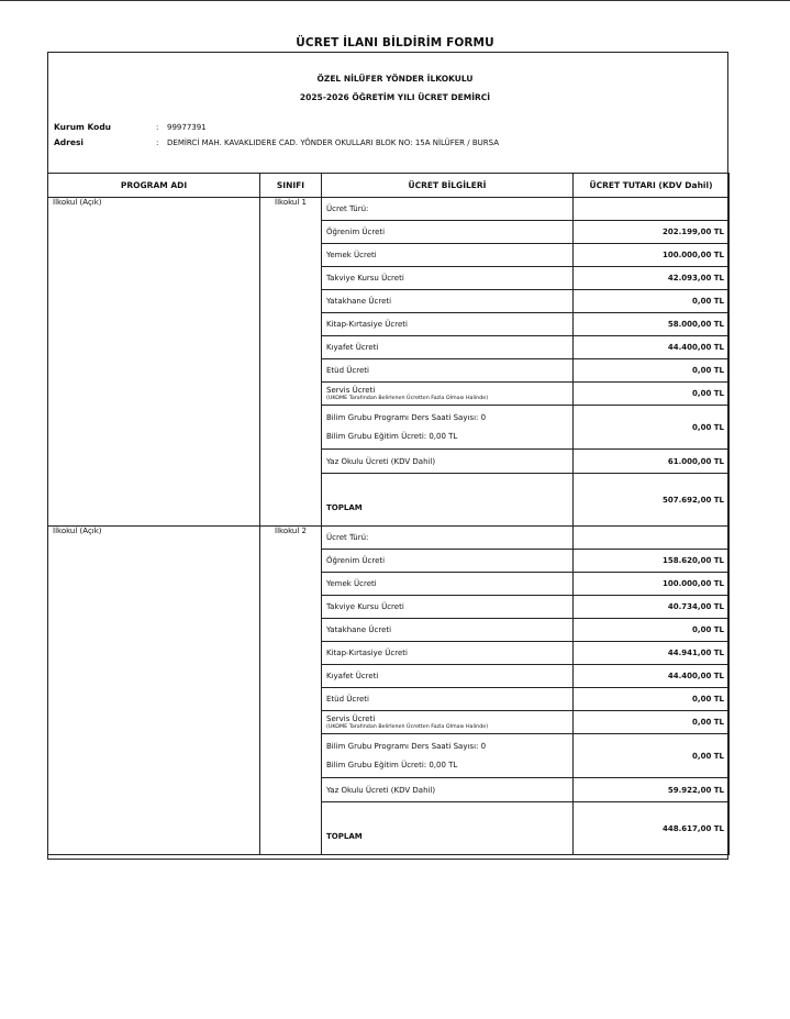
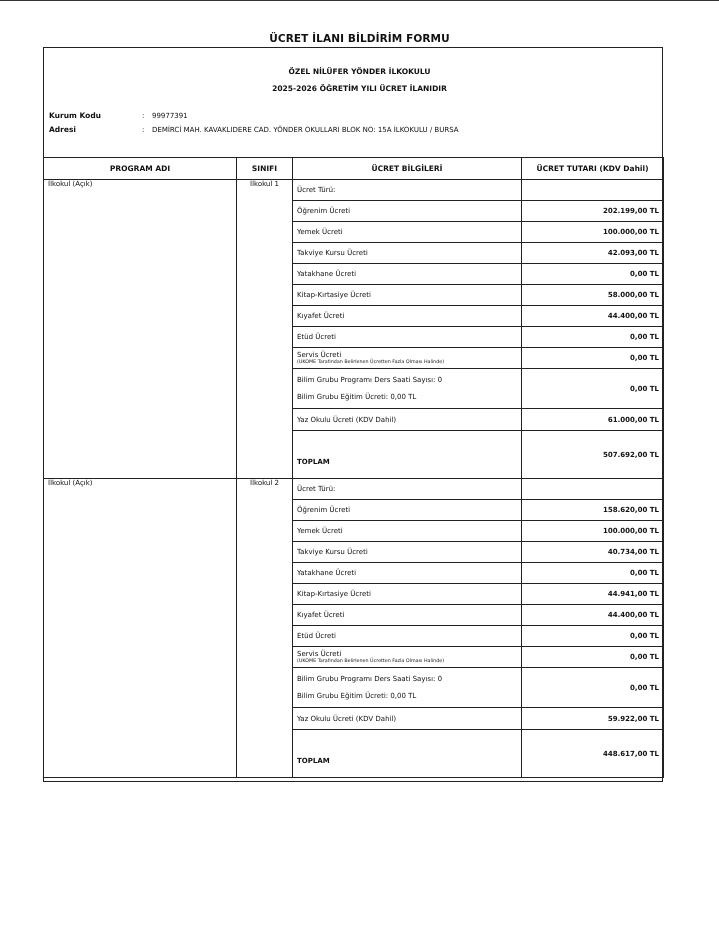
  ÜCRET İLANI BİLDİRİM FORMU
  ÖZEL NİLÜFER YÖNDER İLKOKULU
- 2025-2026 ÖĞRETİM YILI ÜCRET DEMİRCİ
+ 2025-2026 ÖĞRETİM YILI ÜCRET İLANIDIR
  Kurum Kodu
  :
  99977391
  Adresi
  :
- DEMİRCİ MAH. KAVAKLIDERE CAD. YÖNDER OKULLARI BLOK NO: 15A NİLÜFER / BURSA
+ DEMİRCİ MAH. KAVAKLIDERE CAD. YÖNDER OKULLARI BLOK NO: 15A İLKOKULU / BURSA
  PROGRAM ADI	SINIFI	ÜCRET BİLGİLERİ	ÜCRET TUTARI (KDV Dahil)
  İlkokul (Açık)	İlkokul 1	Ücret Türü:
  Öğrenim Ücreti	202.199,00 TL
  Yemek Ücreti	100.000,00 TL
  Takviye Kursu Ücreti	42.093,00 TL
  Yatakhane Ücreti	0,00 TL
  Kitap-Kırtasiye Ücreti	58.000,00 TL
  Kıyafet Ücreti	44.400,00 TL
  Etüd Ücreti	0,00 TL
  Bilim Grubu Programı Ders Saati Sayısı: 0 Bilim Grubu Eğitim Ücreti: 0,00 TL	0,00 TL
  Yaz Okulu Ücreti (KDV Dahil)	61.000,00 TL
  TOPLAM	507.692,00 TL
  İlkokul (Açık)	İlkokul 2	Ücret Türü:
  Öğrenim Ücreti	158.620,00 TL
  Yemek Ücreti	100.000,00 TL
  Takviye Kursu Ücreti	40.734,00 TL
  Yatakhane Ücreti	0,00 TL
  Kitap-Kırtasiye Ücreti	44.941,00 TL
  Kıyafet Ücreti	44.400,00 TL
  Etüd Ücreti	0,00 TL
  Bilim Grubu Programı Ders Saati Sayısı: 0 Bilim Grubu Eğitim Ücreti: 0,00 TL	0,00 TL
  Yaz Okulu Ücreti (KDV Dahil)	59.922,00 TL
  TOPLAM	448.617,00 TL
